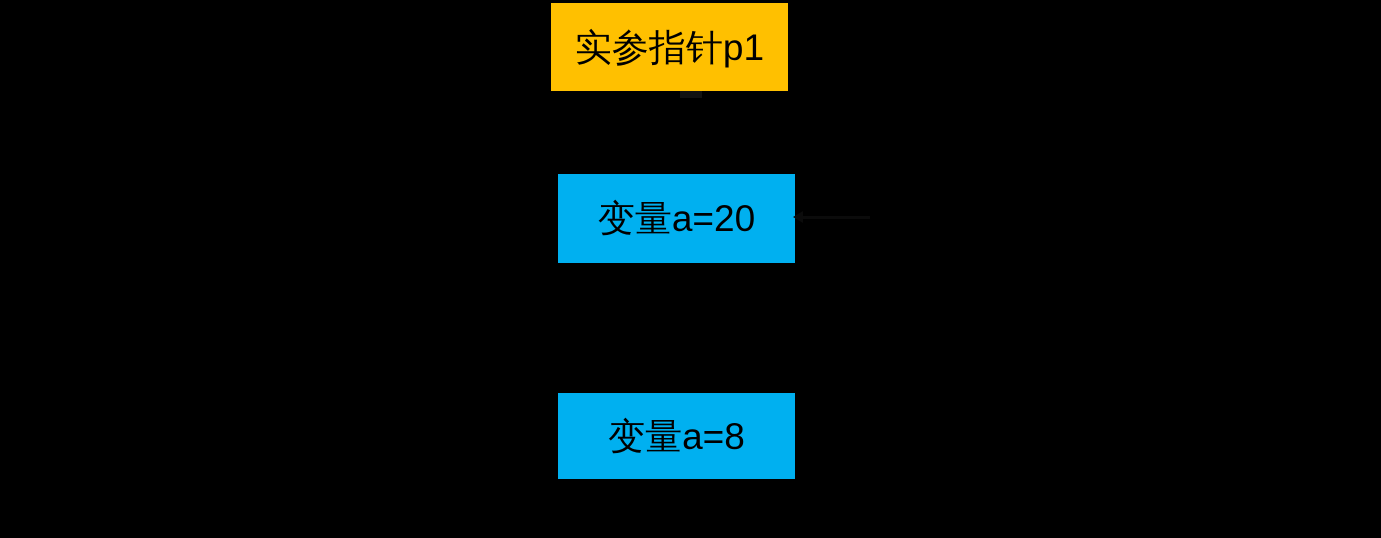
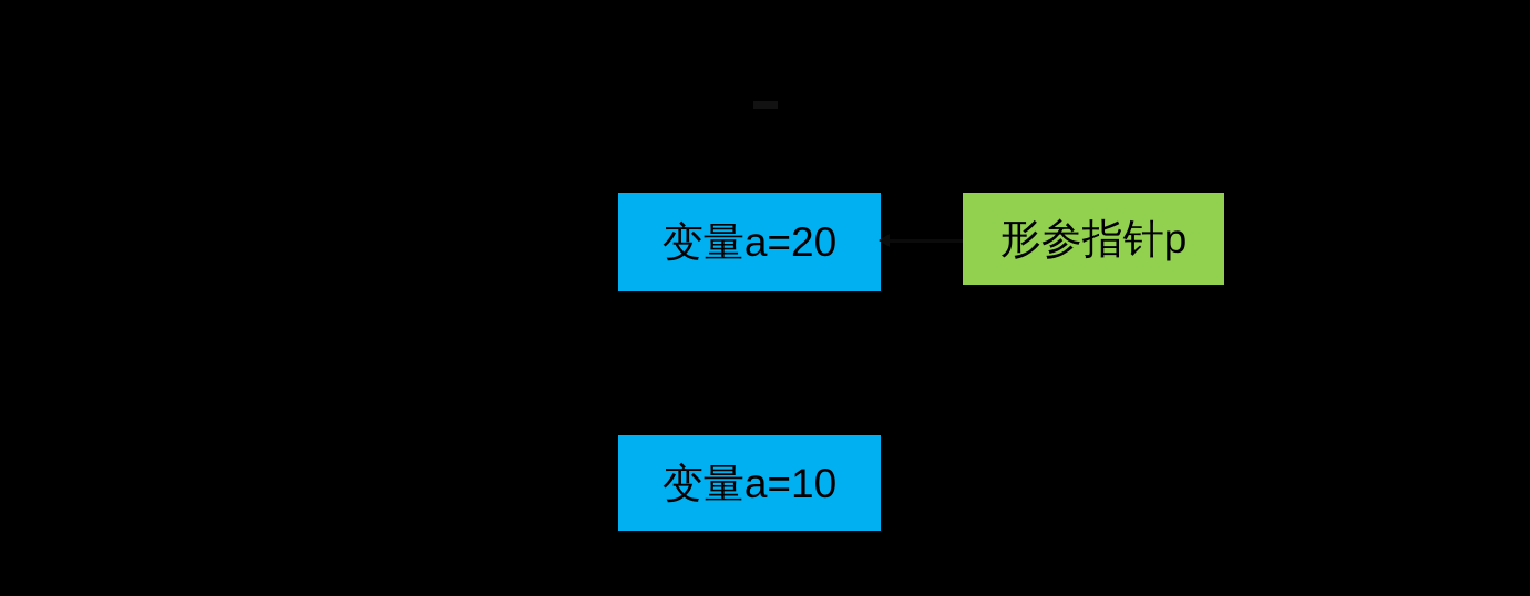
- 实参指针p1
  变量a=20
+ 形参指针p
- 变量a=8
+ 变量a=10
